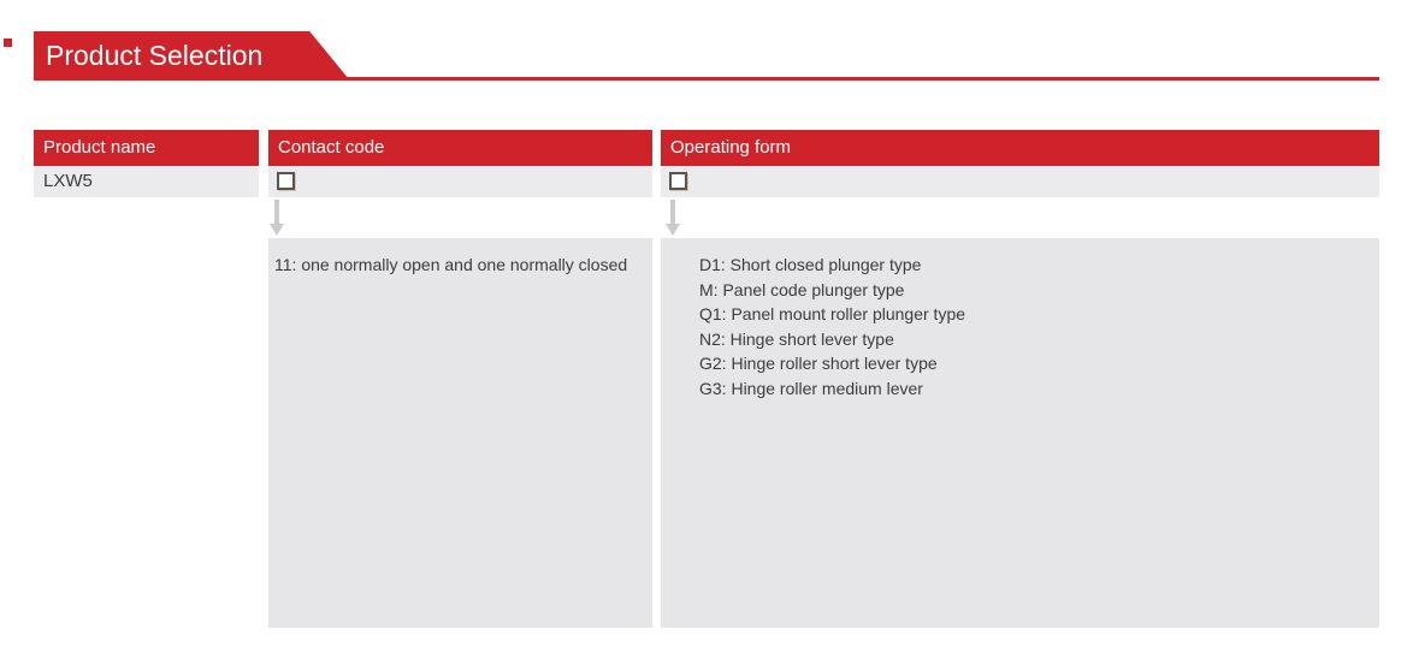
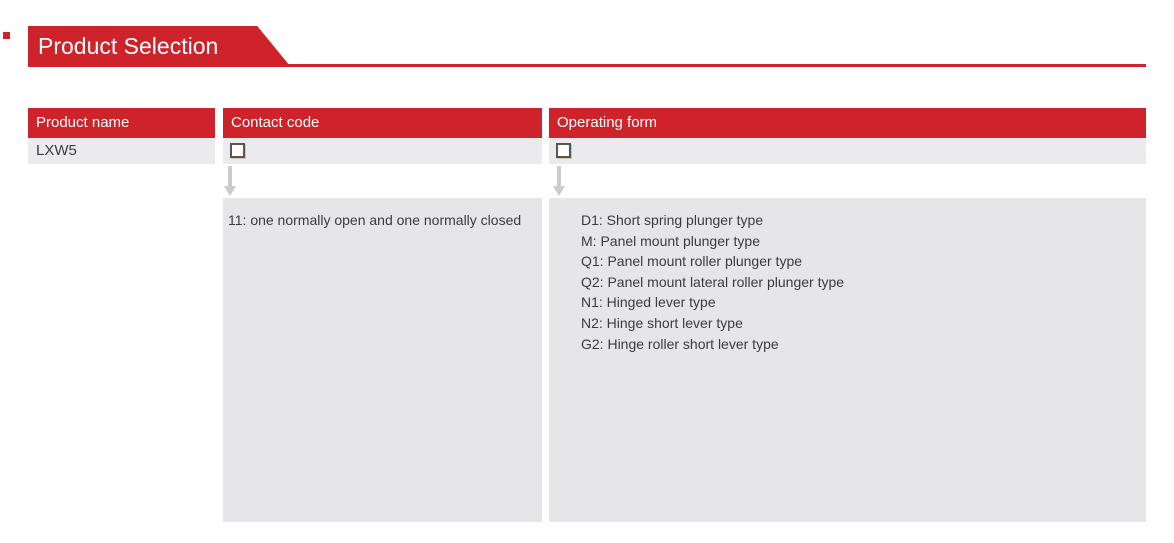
  Product Selection
  Product name
  Contact code
  Operating form
  LXW5
  11: one normally open and one normally closed
- D1: Short closed plunger type
+ D1: Short spring plunger type
- M: Panel code plunger type
+ M: Panel mount plunger type
  Q1: Panel mount roller plunger type
+ Q2: Panel mount lateral roller plunger type
+ N1: Hinged lever type
  N2: Hinge short lever type
  G2: Hinge roller short lever type
- G3: Hinge roller medium lever
